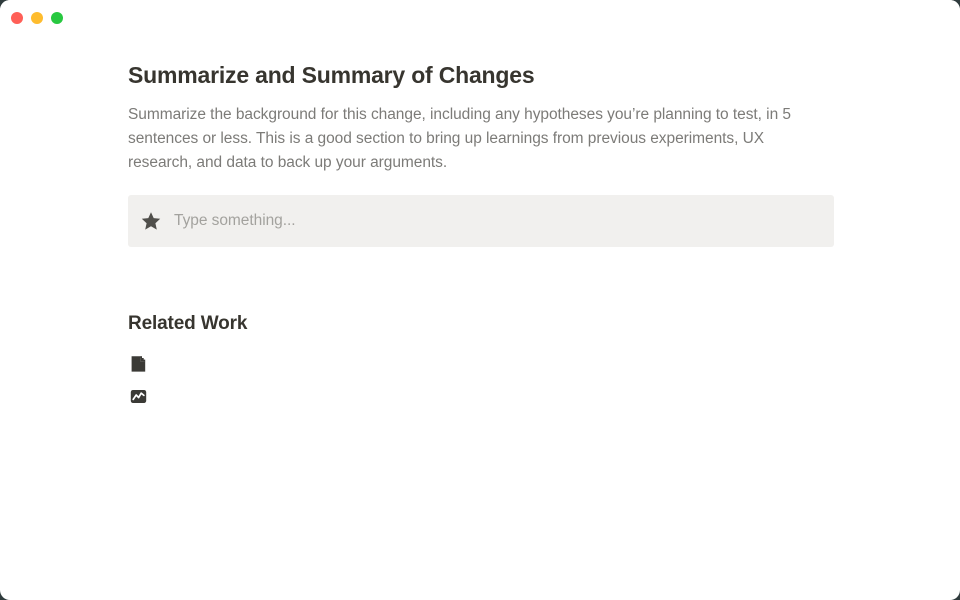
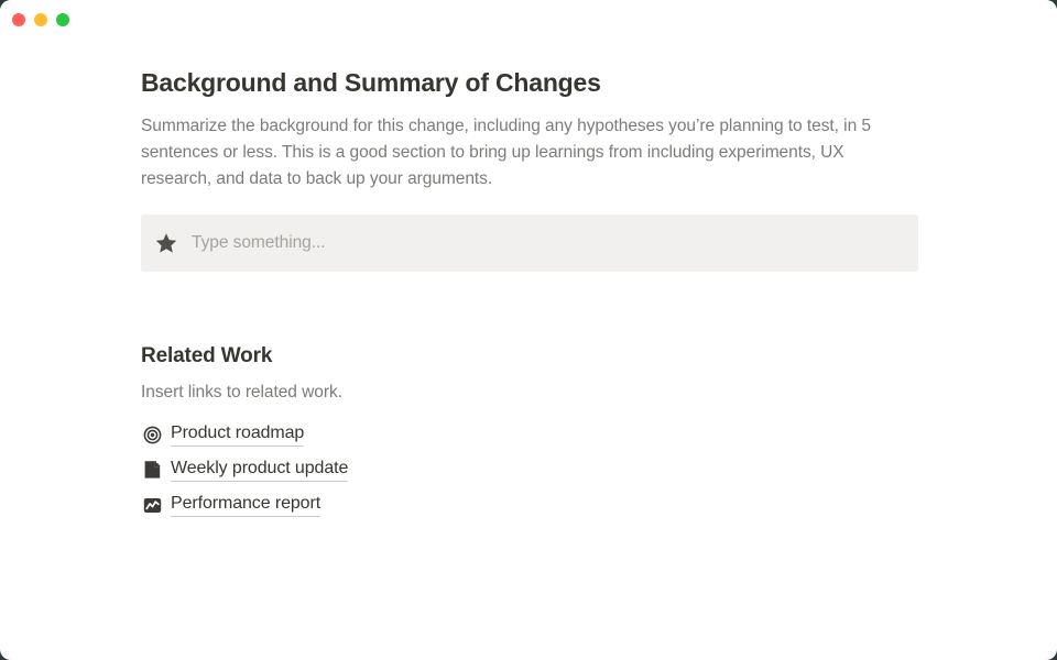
- Summarize and Summary of Changes
+ Background and Summary of Changes
- Summarize the background for this change, including any hypotheses you’re planning to test, in 5 sentences or less. This is a good section to bring up learnings from previous experiments, UX research, and data to back up your arguments.
+ Summarize the background for this change, including any hypotheses you’re planning to test, in 5 sentences or less. This is a good section to bring up learnings from including experiments, UX research, and data to back up your arguments.
  Type something...
  Related Work
+ Insert links to related work.
+ Product roadmap
+ Weekly product update
+ Performance report
